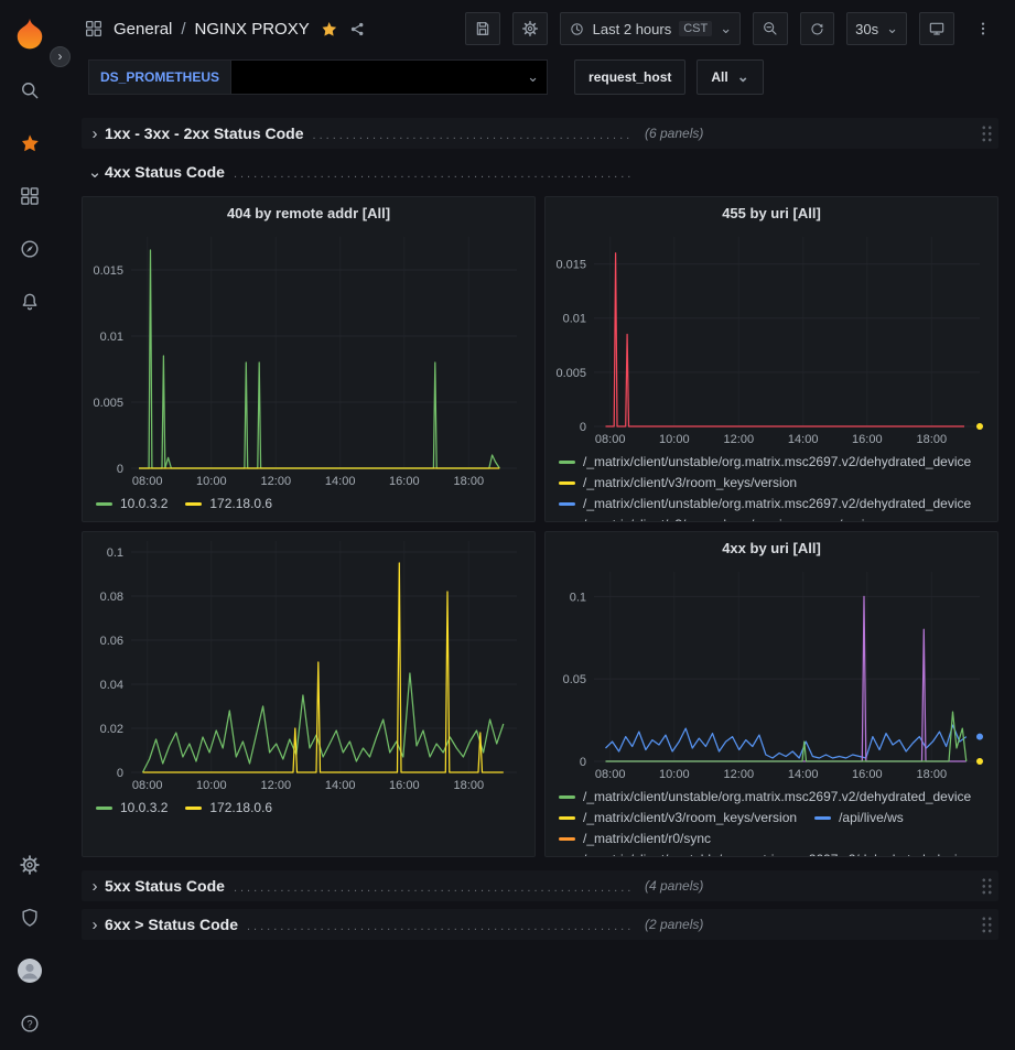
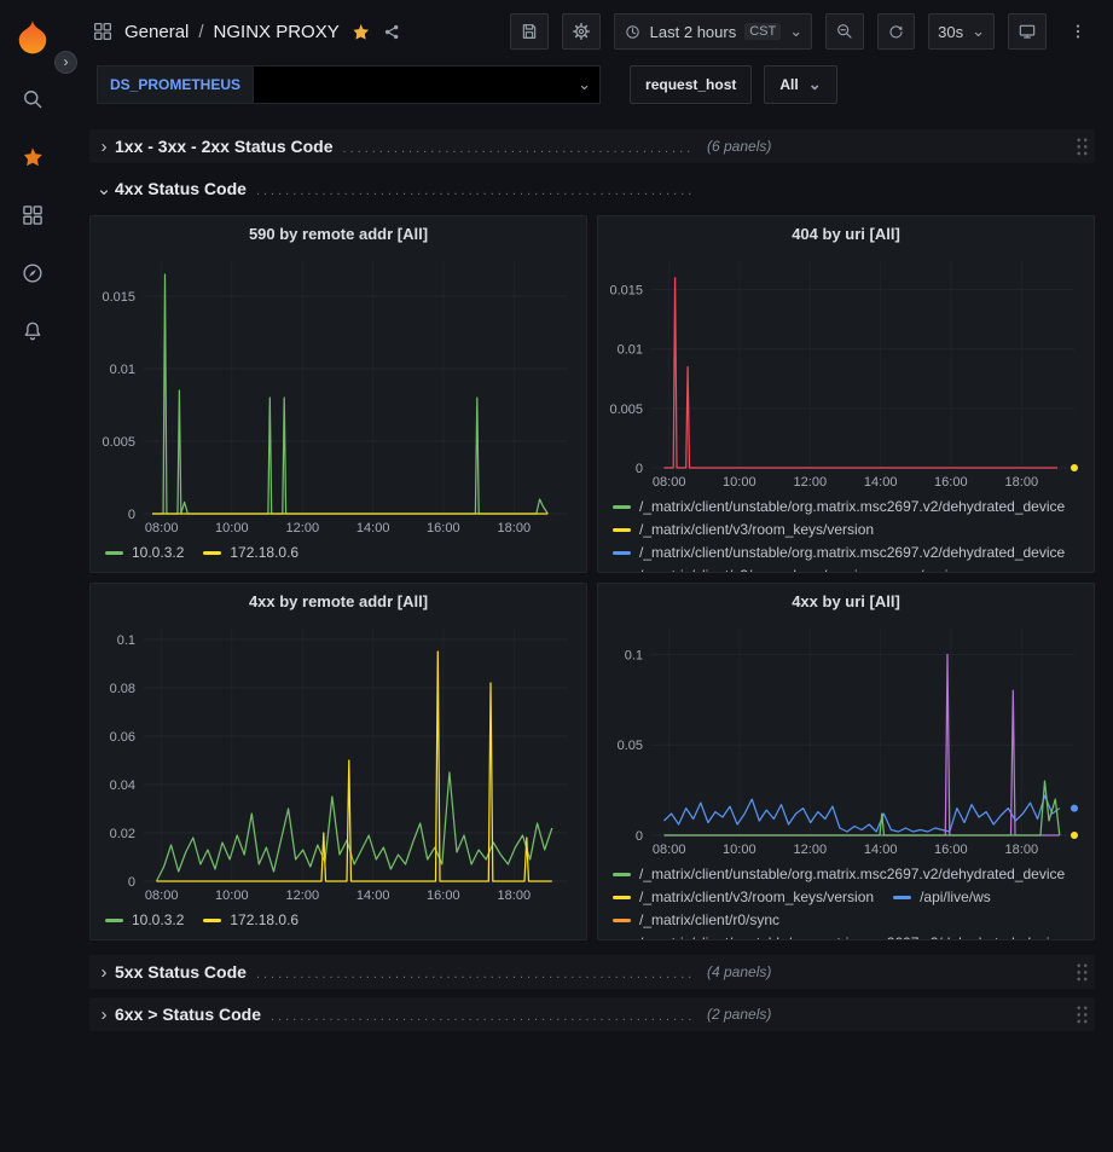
  ›
- ?
  General
  /
  NGINX PROXY
  Last 2 hours
  CST
  ⌄
  30s
  ⌄
  DS_PROMETHEUS
  ⌄
  request_host
  All
  ⌄
  ›
  1xx - 3xx - 2xx Status Code
  (6 panels)
  ⌄
  4xx Status Code
- 404 by remote addr [All]
+ 590 by remote addr [All]
  08:00
  10:00
  12:00
  14:00
  16:00
  18:00
  0
  0.005
  0.01
  0.015
  10.0.3.2
  172.18.0.6
- 455 by uri [All]
+ 404 by uri [All]
  08:00
  10:00
  12:00
  14:00
  16:00
  18:00
  0
  0.005
  0.01
  0.015
  /_matrix/client/unstable/org.matrix.msc2697.v2/dehydrated_device
  /_matrix/client/v3/room_keys/version
  /_matrix/client/unstable/org.matrix.msc2697.v2/dehydrated_device
+ 4xx by remote addr [All]
  08:00
  10:00
  12:00
  14:00
  16:00
  18:00
  0
  0.02
  0.04
  0.06
  0.08
  0.1
  10.0.3.2
  172.18.0.6
  4xx by uri [All]
  08:00
  10:00
  12:00
  14:00
  16:00
  18:00
  0
  0.05
  0.1
  /_matrix/client/unstable/org.matrix.msc2697.v2/dehydrated_device
  /_matrix/client/v3/room_keys/version
  /api/live/ws
  /_matrix/client/r0/sync
  ›
  5xx Status Code
  (4 panels)
  ›
  6xx > Status Code
  (2 panels)
